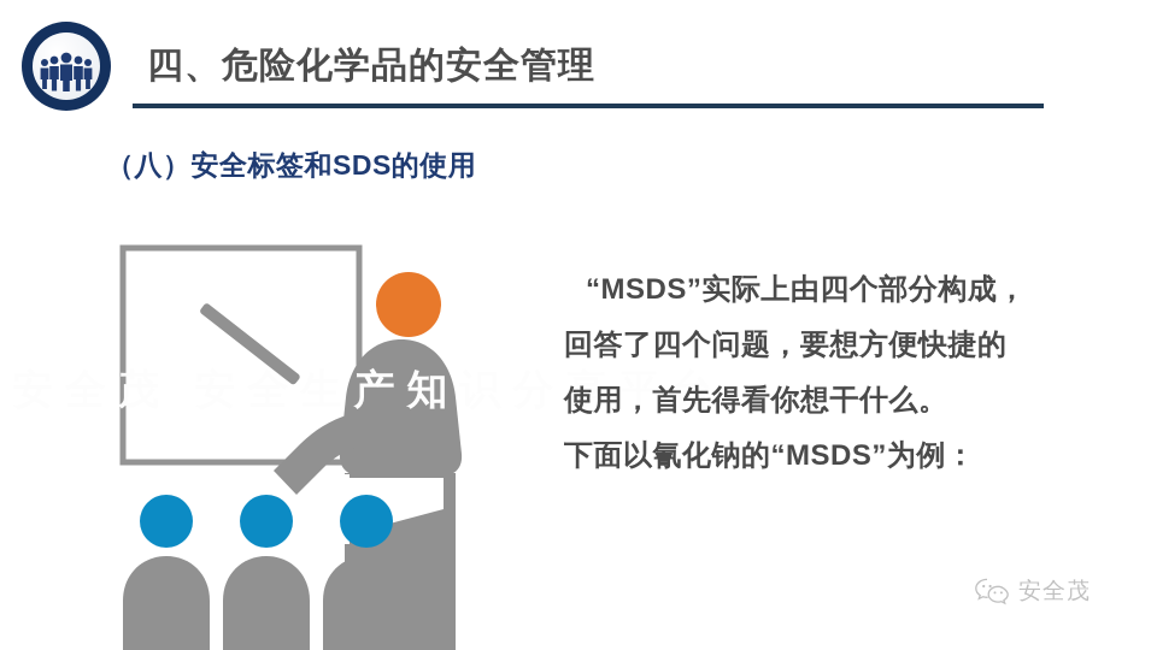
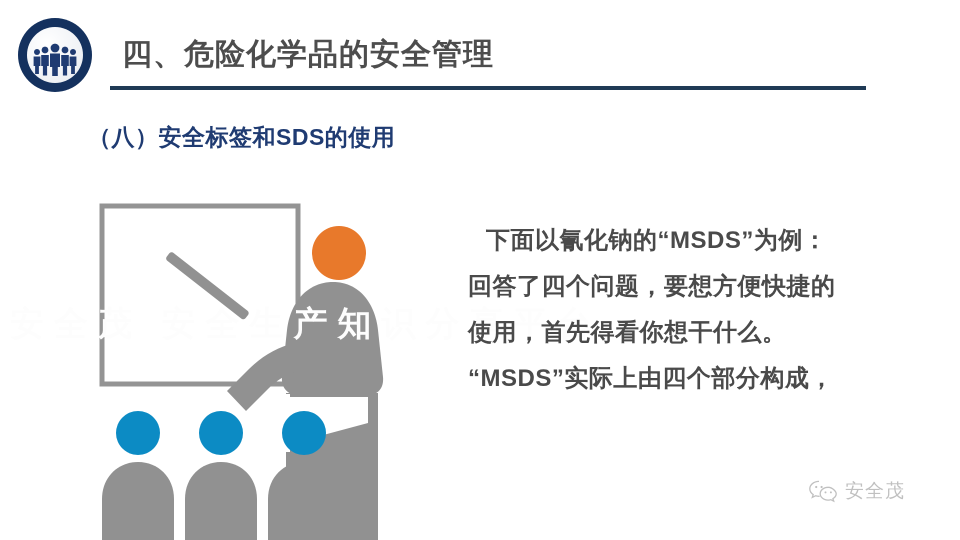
  四、危险化学品的安全管理
  （八）安全标签和SDS的使用
  安全茂 安全生产知识分享平台
- “MSDS”实际上由四个部分构成，
+ 下面以氰化钠的“MSDS”为例：
  回答了四个问题，要想方便快捷的
  使用，首先得看你想干什么。
- 下面以氰化钠的“MSDS”为例：
+ “MSDS”实际上由四个部分构成，
  安全茂
